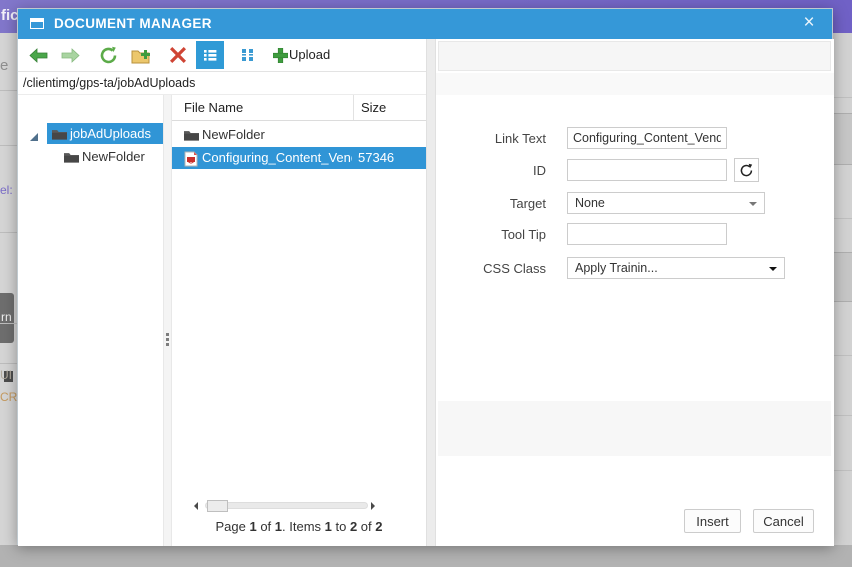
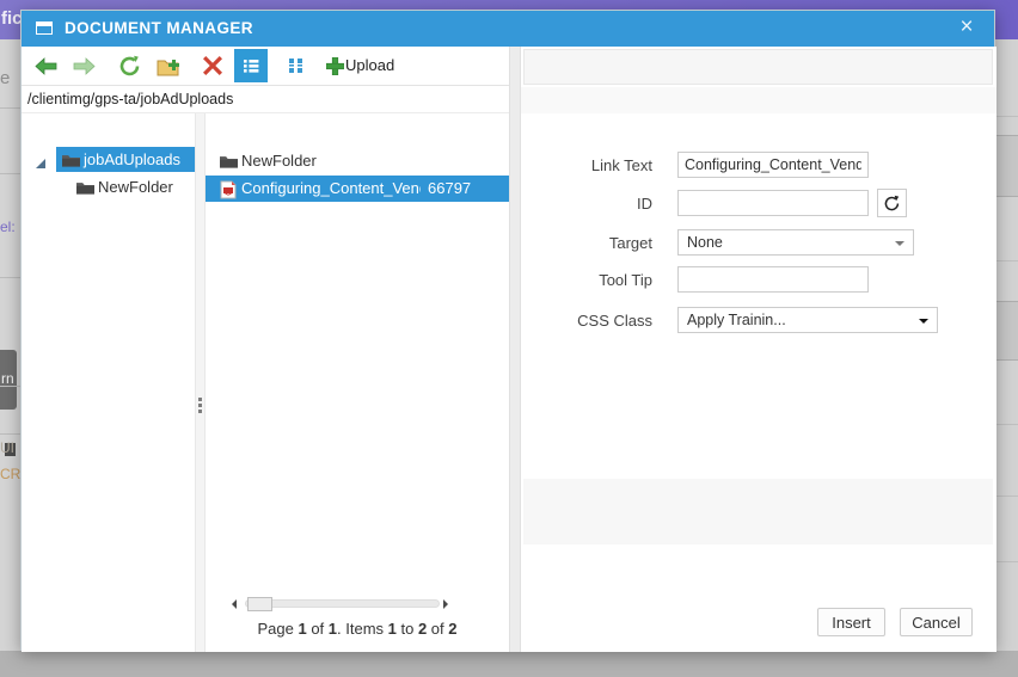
  fic
  e
  el:
  rn
  UI
  DOCUMENT MANAGER
  ×
  Upload
  /clientimg/gps-ta/jobAdUploads
  jobAdUploads
  NewFolder
- File Name
- Size
  NewFolder
  Configuring_Content_Ven
- 57346
+ 66797
  Page 1 of 1. Items 1 to 2 of 2
  Link Text
  Configuring_Content_Vend
  ID
  Target
  None
  Tool Tip
  CSS Class
  Apply Trainin...
  Insert
  Cancel
